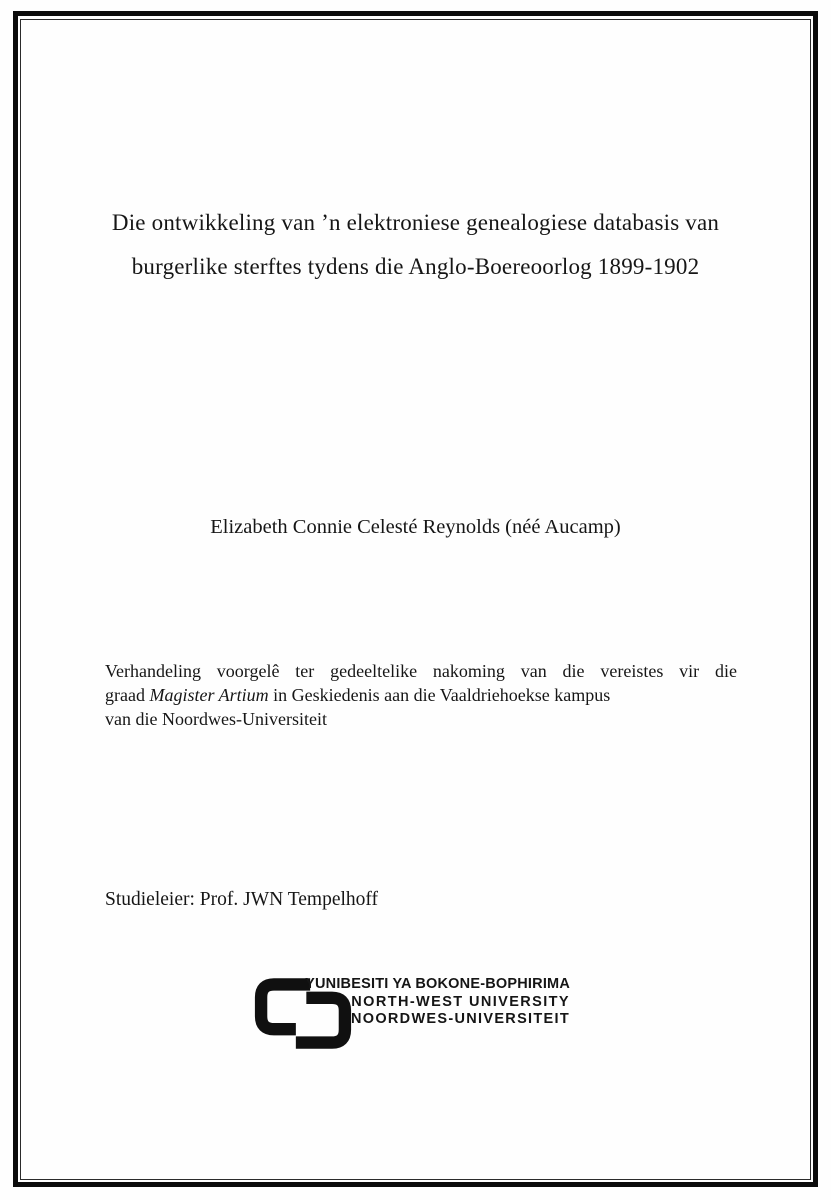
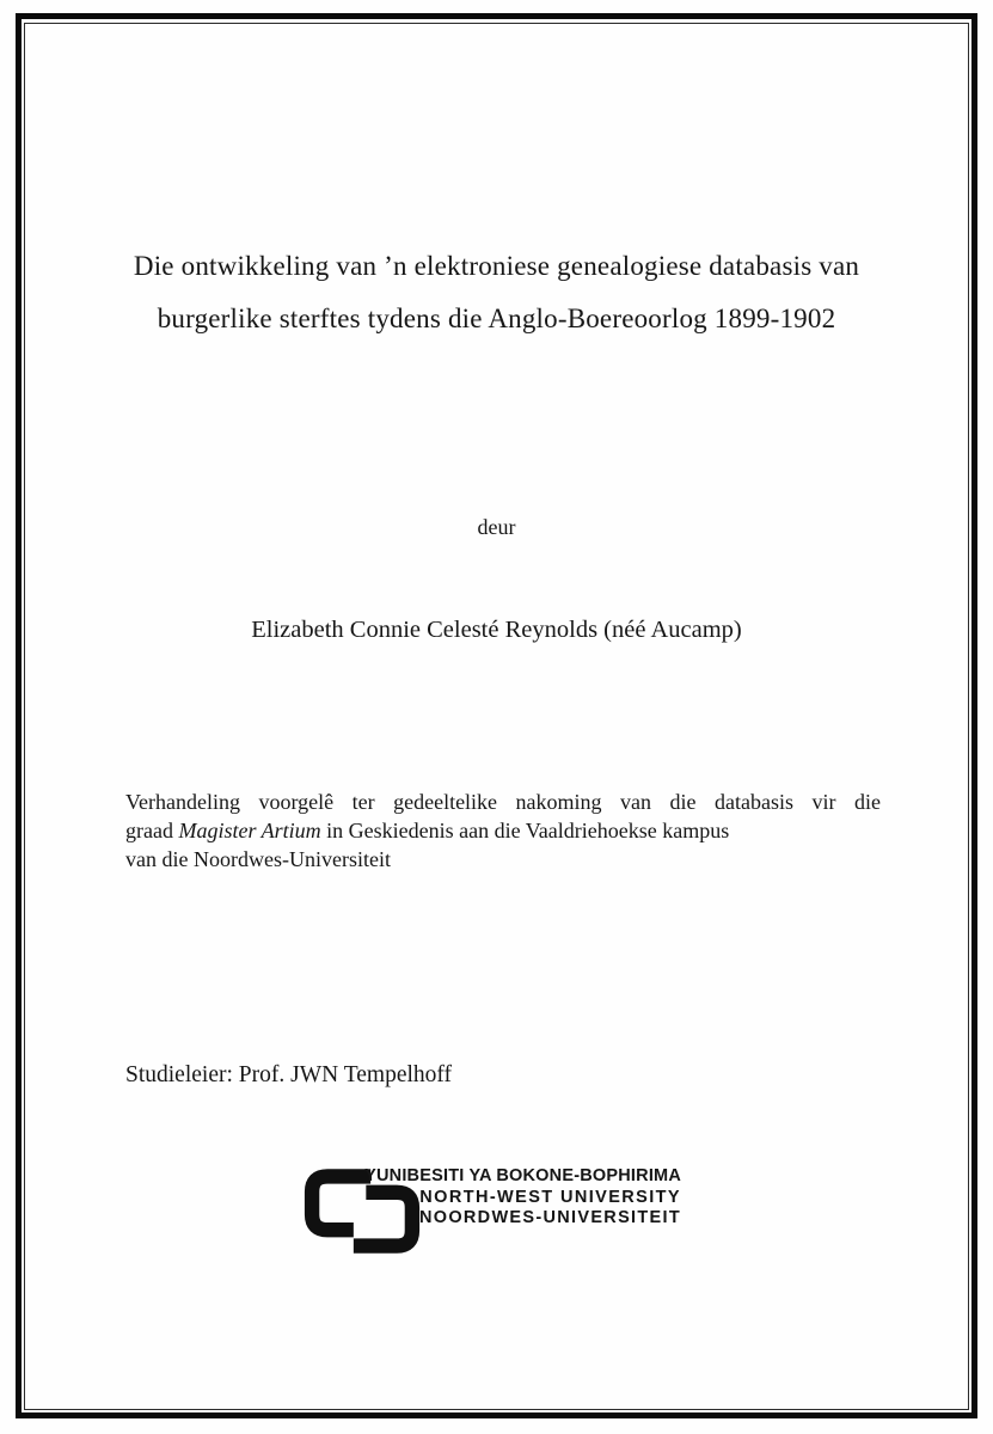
  Die ontwikkeling van ’n elektroniese genealogiese databasis van
  burgerlike sterftes tydens die Anglo-Boereoorlog 1899-1902
+ deur
  Elizabeth Connie Celesté Reynolds (néé Aucamp)
- Verhandeling voorgelê ter gedeeltelike nakoming van die vereistes vir die
+ Verhandeling voorgelê ter gedeeltelike nakoming van die databasis vir die
  graad Magister Artium in Geskiedenis aan die Vaaldriehoekse kampus
  van die Noordwes-Universiteit
  Studieleier: Prof. JWN Tempelhoff
  YUNIBESITI YA BOKONE-BOPHIRIMA
  NORTH-WEST UNIVERSITY
  NOORDWES-UNIVERSITEIT
